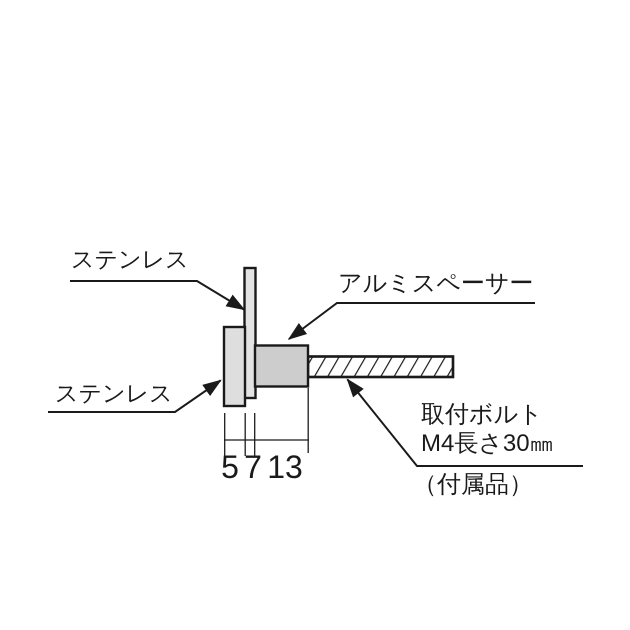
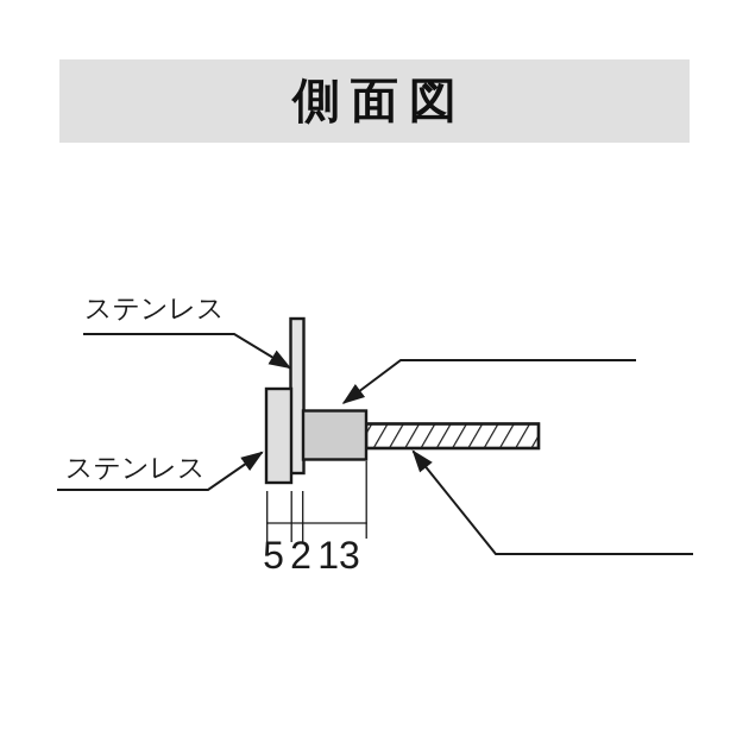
+ 側面図
  ステンレス
- アルミスペーサー
  ステンレス
- 取付ボルト
- M4長さ30㎜
- （付属品）
  5
- 7
+ 2
  13
